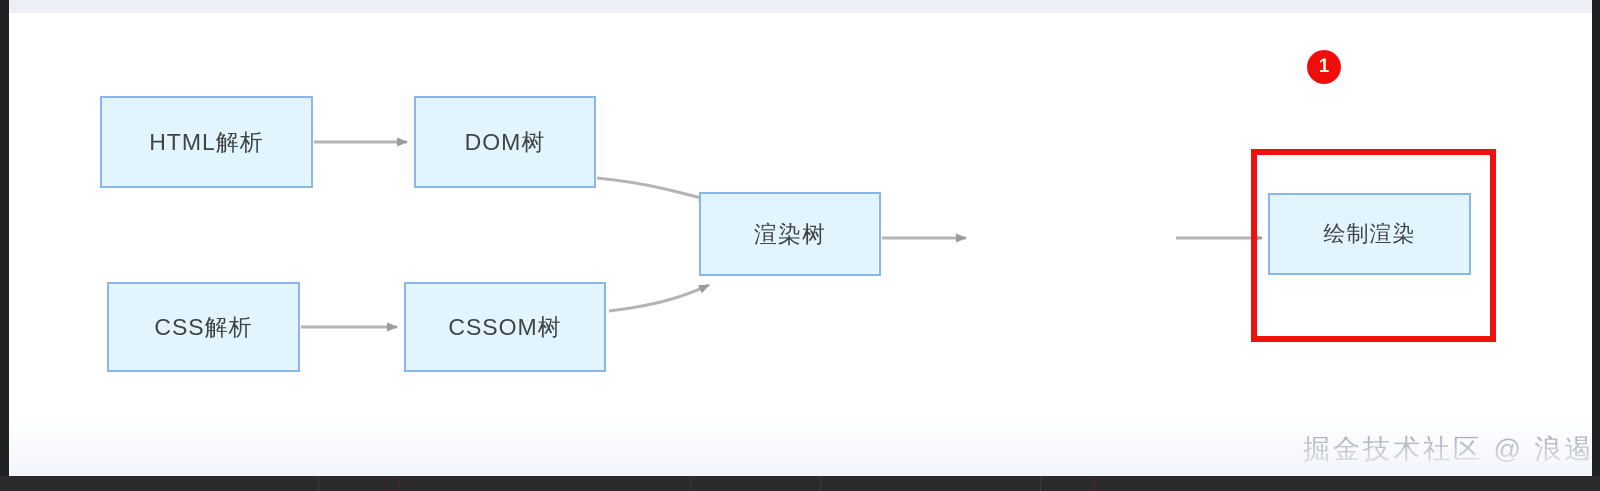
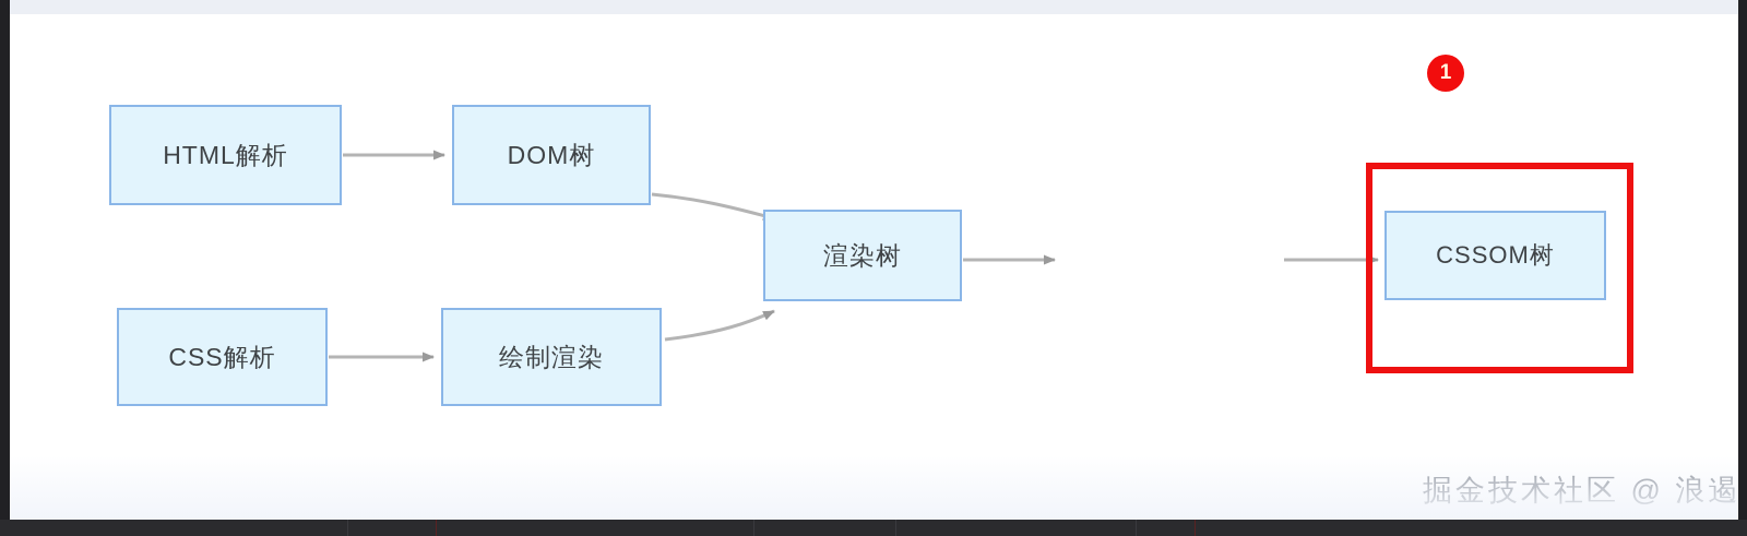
  HTML解析
  DOM树
  CSS解析
- CSSOM树
+ 绘制渲染
  渲染树
- 绘制渲染
+ CSSOM树
  1
